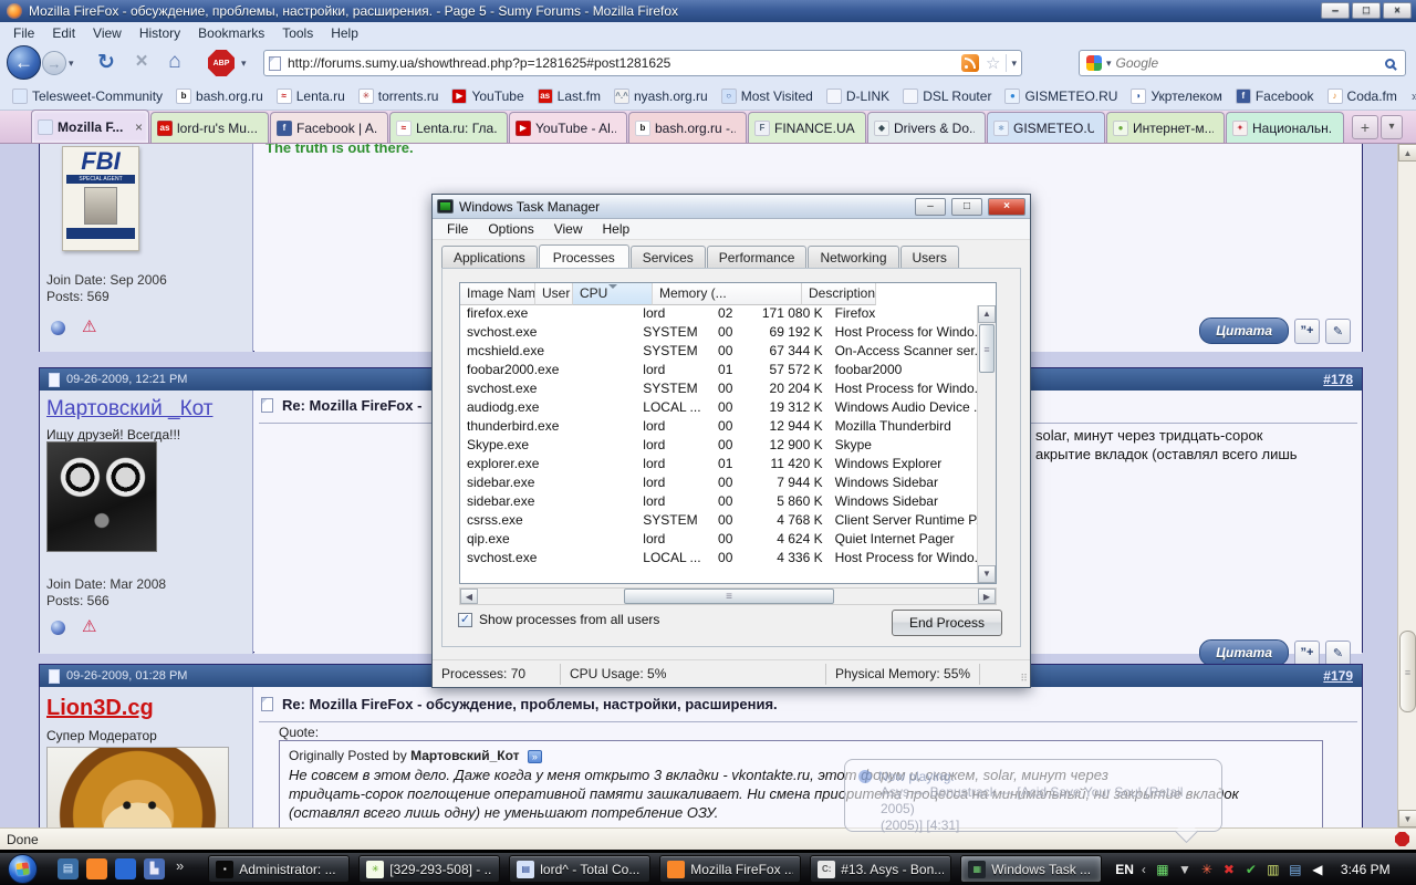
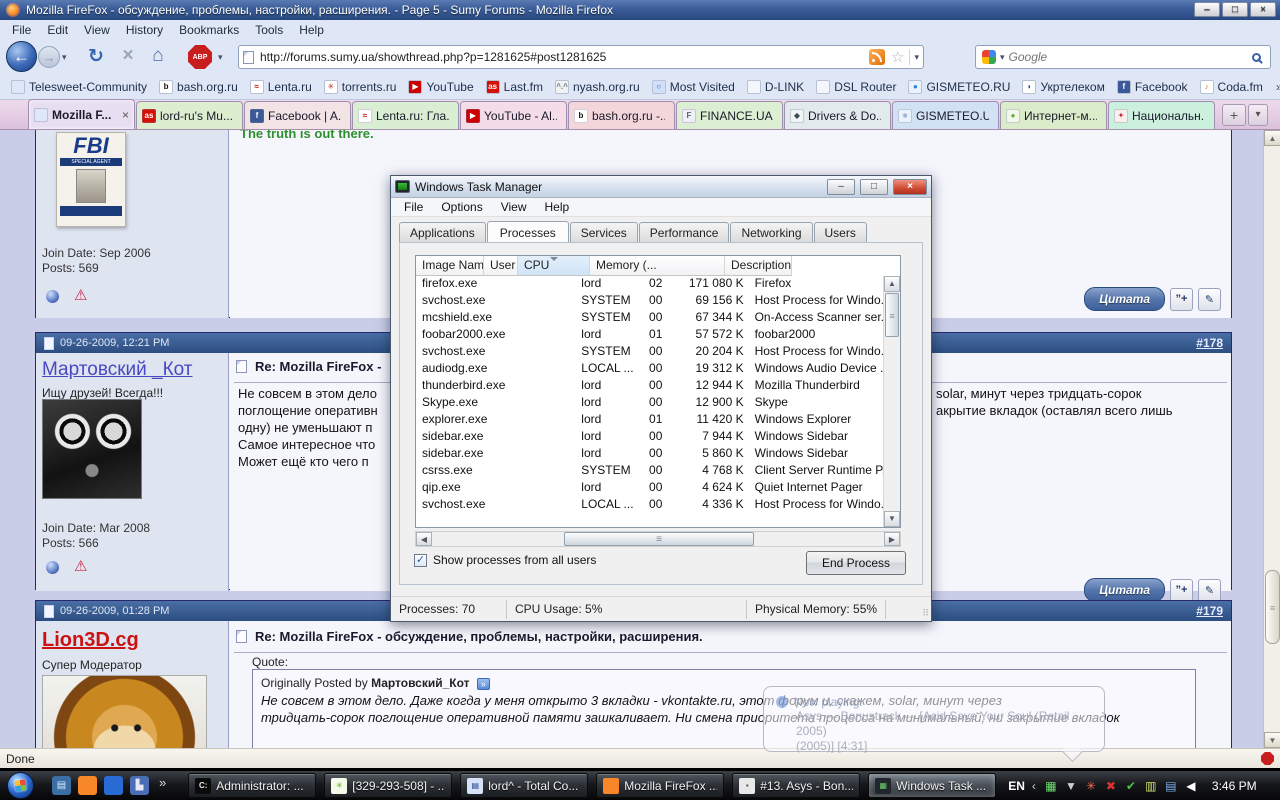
  Mozilla FireFox - обсуждение, проблемы, настройки, расширения. - Page 5 - Sumy Forums - Mozilla Firefox
  –
  □
  ×
  File
  Edit
  View
  History
  Bookmarks
  Tools
  Help
  ←
  →
  ▾
  ↻
  ×
  ⌂
  ▾
  http://forums.sumy.ua/showthread.php?p=1281625#post1281625
  ☆
  ▾
  ▾
  Google
  Telesweet-Community
  b
  bash.org.ru
  ≈
  Lenta.ru
  ✳
  torrents.ru
  ▶
  YouTube
  as
  Last.fm
  ^.^
  nyash.org.ru
  ○
  Most Visited
  D-LINK
  DSL Router
  ●
  GISMETEO.RU
  ◗
  Укртелеком
  f
  Facebook
  ♪
  Coda.fm
  »
  Mozilla F...
  ×
  as
  lord-ru's Mu...
  f
  Facebook | A.
  ≈
  Lenta.ru: Гла.
  ▶
  YouTube - Al..
  b
  bash.org.ru -.
  F
  FINANCE.UA
  ◆
  Drivers & Do.
  ∗
  GISMETEO.U
  ●
  Интернет-м...
  ✦
  Национальн.
  +
  ▾
  FBI
  Join Date: Sep 2006
  Posts: 569
  ⚠
  The truth is out there.
  Цитата
  ”+
  ✎
  09-26-2009, 12:21 PM
  #178
  Мартовский _Кот
  Ищу друзей! Всегда!!!
  Join Date: Mar 2008
  Posts: 566
  ⚠
  Re: Mozilla FireFox -
+ Не совсем в этом дело
+ поглощение оперативн
+ одну) не уменьшают п
+ Самое интересное что
+ Может ещё кто чего п
  solar, минут через тридцать-сорок
  акрытие вкладок (оставлял всего лишь
  Цитата
  ”+
  ✎
  09-26-2009, 01:28 PM
  #179
  Lion3D.cg
  Супер Модератор
  Re: Mozilla FireFox - обсуждение, проблемы, настройки, расширения.
  Quote:
  Originally Posted by Мартовский_Кот »
  Не совсем в этом дело. Даже когда у меня открыто 3 вкладки - vkontakte.ru, этот форум и, скажем, solar, минут через
  тридцать-сорок поглощение оперативной памяти зашкаливает. Ни смена приоритета процесса на минимальный, ни закрытие вкладок
- (оставлял всего лишь одну) не уменьшают потребление ОЗУ.
  ▲
  ≡
  ▼
  Done
  Windows Task Manager
  –
  □
  ×
  File
  Options
  View
  Help
  Applications
  Processes
  Services
  Performance
  Networking
  Users
  Image Nam
  CPU
  Memory (...
  Description
  firefox.exe
  lord
  02
  171 080 K
  Firefox
  svchost.exe
  SYSTEM
  00
- 69 192 K
+ 69 156 K
  Host Process for Windo
  mcshield.exe
  SYSTEM
  00
  67 344 K
  On-Access Scanner ser
  foobar2000.exe
  lord
  01
  57 572 K
  foobar2000
  svchost.exe
  SYSTEM
  00
  20 204 K
  Host Process for Windo
  audiodg.exe
  LOCAL ...
  00
  19 312 K
  Windows Audio Device .
  thunderbird.exe
  lord
  00
  12 944 K
  Mozilla Thunderbird
  Skype.exe
  lord
  00
  12 900 K
  Skype
  explorer.exe
  lord
  01
  11 420 K
  Windows Explorer
  sidebar.exe
  lord
  00
  7 944 K
  Windows Sidebar
  sidebar.exe
  lord
  00
  5 860 K
  Windows Sidebar
  csrss.exe
  SYSTEM
  00
  4 768 K
  Client Server Runtime P
  qip.exe
  lord
  00
  4 624 K
  Quiet Internet Pager
  svchost.exe
  LOCAL ...
  00
  4 336 K
  Host Process for Windo
  ▲
  ≡
  ▼
  ◀
  ≡
  ▶
  ✓
  Show processes from all users
  End Process
  Processes: 70
  CPU Usage: 5%
  Physical Memory: 55%
  ⠿
  Now playing:
  Asys — Bonustrack — [Acid Save Your Soul (Retail 2005)
  (2005)] [4:31]
  ▤
  ▙
  »
- ▪
+ C:
  Administrator: ...
  ✳
  [329-293-508] - ..
  ▤
  lord^ - Total Co...
  Mozilla FireFox ..
- C:
+ ▪
  #13. Asys - Bon...
  ▦
  Windows Task ...
  EN
  ‹
  ▦
  ▼
  ✳
  ✖
  ✔
  ▥
  ▤
  ◀
  3:46 PM
